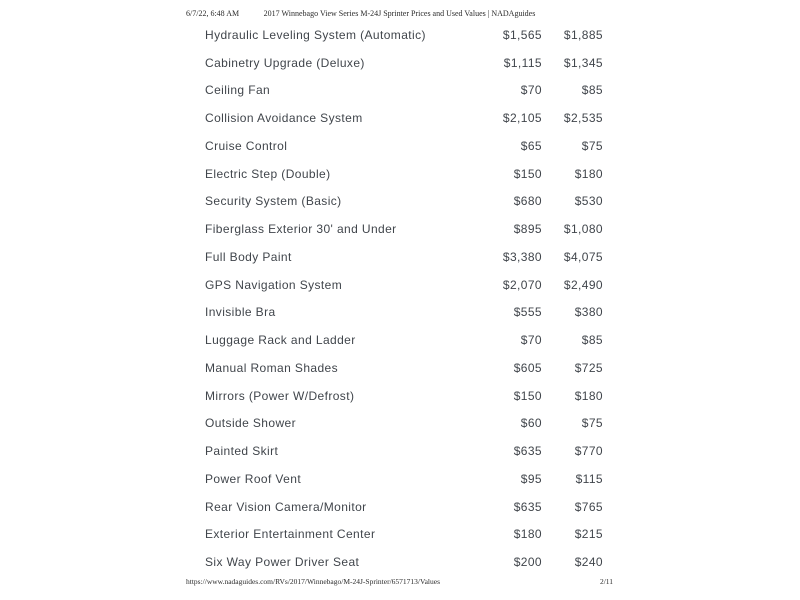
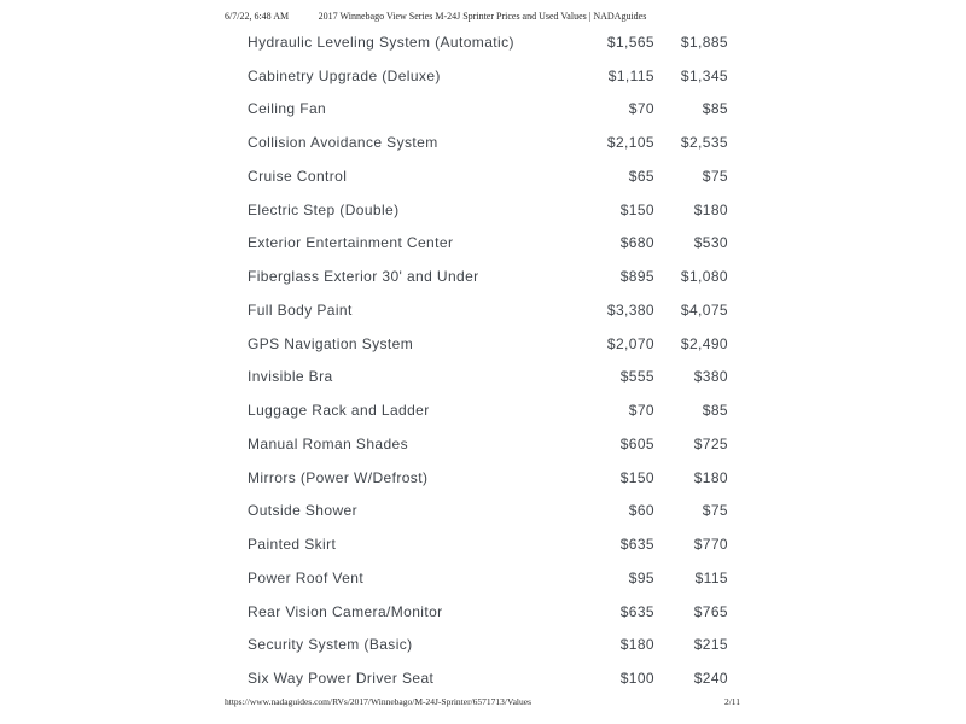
  6/7/22, 6:48 AM
  2017 Winnebago View Series M-24J Sprinter Prices and Used Values | NADAguides
  Hydraulic Leveling System (Automatic)
  $1,565
  $1,885
  Cabinetry Upgrade (Deluxe)
  $1,115
  $1,345
  Ceiling Fan
  $70
  $85
  Collision Avoidance System
  $2,105
  $2,535
  Cruise Control
  $65
  $75
  Electric Step (Double)
  $150
  $180
- Security System (Basic)
+ Exterior Entertainment Center
  $680
  $530
  Fiberglass Exterior 30' and Under
  $895
  $1,080
  Full Body Paint
  $3,380
  $4,075
  GPS Navigation System
  $2,070
  $2,490
  Invisible Bra
  $555
  $380
  Luggage Rack and Ladder
  $70
  $85
  Manual Roman Shades
  $605
  $725
  Mirrors (Power W/Defrost)
  $150
  $180
  Outside Shower
  $60
  $75
  Painted Skirt
  $635
  $770
  Power Roof Vent
  $95
  $115
  Rear Vision Camera/Monitor
  $635
  $765
- Exterior Entertainment Center
+ Security System (Basic)
  $180
  $215
  Six Way Power Driver Seat
- $200
+ $100
  $240
  https://www.nadaguides.com/RVs/2017/Winnebago/M-24J-Sprinter/6571713/Values
  2/11
